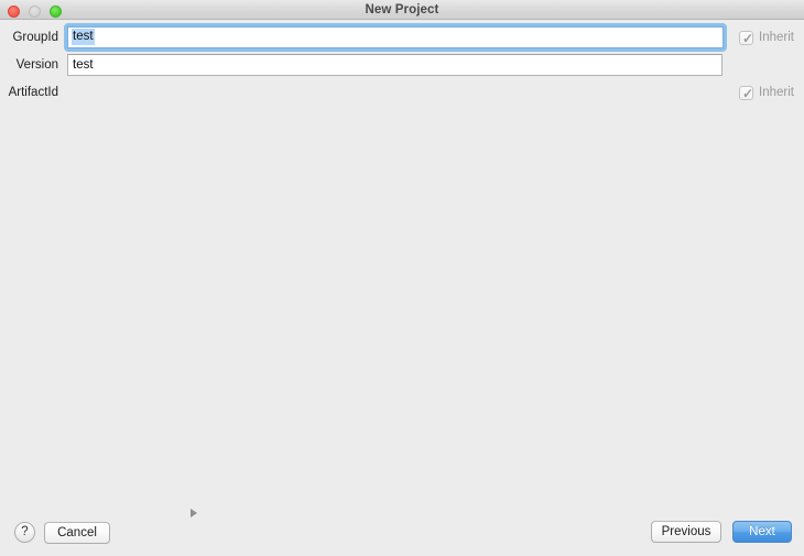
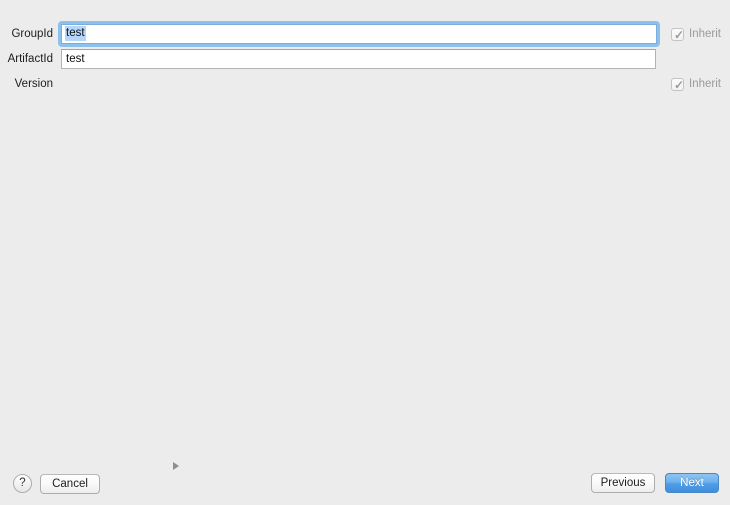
- New Project
  GroupId
  test
  ✓
  Inherit
- Version
+ ArtifactId
  test
- ArtifactId
+ Version
  ✓
  Inherit
  ?
  Cancel
  Previous
  Next
